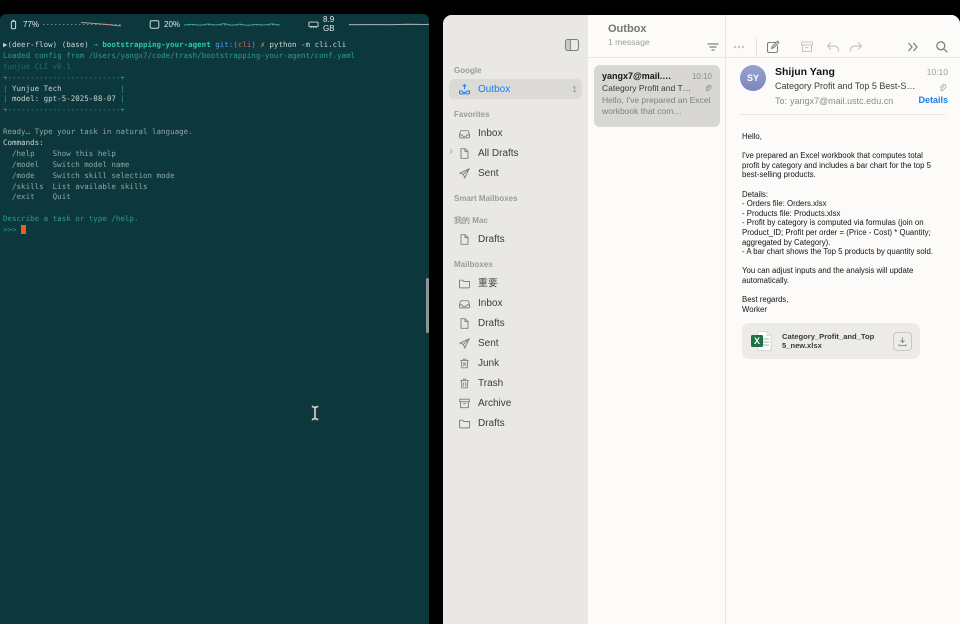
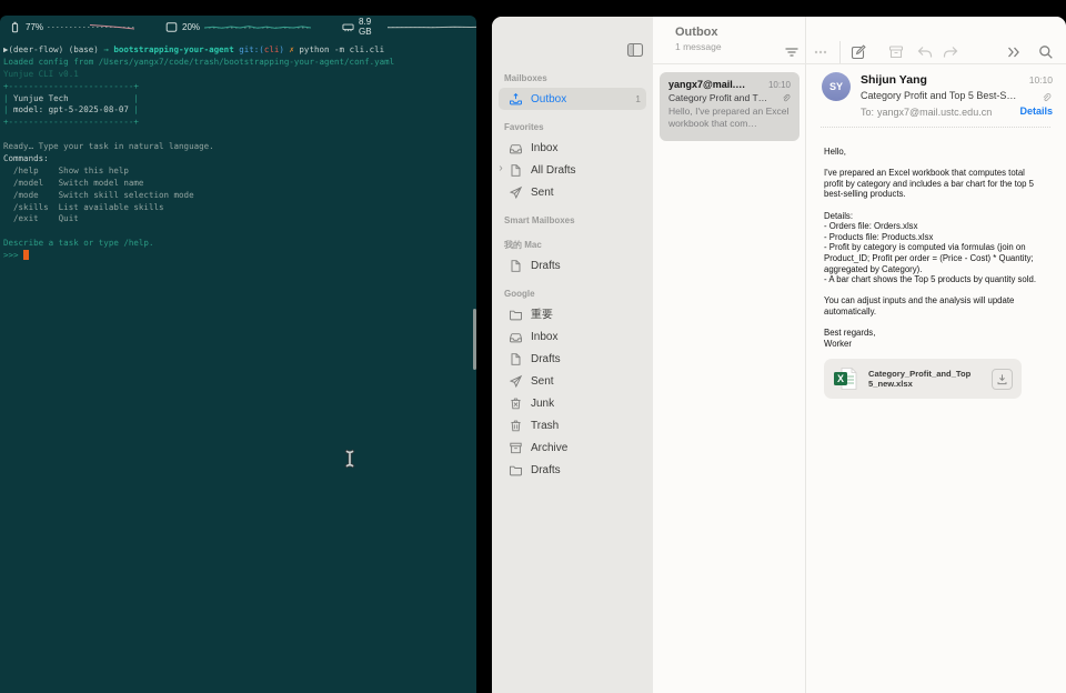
  77%
  20%
  8.9 GB
  ▶(deer-flow) (base) → bootstrapping-your-agent git:(cli) ✗ python -m cli.cli
  Loaded config from /Users/yangx7/code/trash/bootstrapping-your-agent/conf.yaml
  Yunjue CLI v0.1
  +-------------------------+
  | Yunjue Tech |
  | model: gpt-5-2025-08-07 |
  +-------------------------+
  Ready… Type your task in natural language.
  Commands:
  /help Show this help
  /model Switch model name
  /mode Switch skill selection mode
  /skills List available skills
  /exit Quit
  Describe a task or type /help.
  >>>
- Google
+ Mailboxes
  Outbox
  1
  Favorites
  Inbox
  ›
  All Drafts
  Sent
  Smart Mailboxes
  我的 Mac
  Drafts
- Mailboxes
+ Google
  重要
  Inbox
  Drafts
  Sent
  Junk
  Trash
  Archive
  Drafts
  yangx7@mail.…
  10:10
  Category Profit and T…
  Hello, I've prepared an Excel workbook that com…
  SY
  Shijun Yang
  10:10
  Category Profit and Top 5 Best-S…
  To: yangx7@mail.ustc.edu.cn
  Details
  Hello,
  I've prepared an Excel workbook that computes total profit by category and includes a bar chart for the top 5 best-selling products.
  Details:
  - Orders file: Orders.xlsx
  - Products file: Products.xlsx
  - Profit by category is computed via formulas (join on Product_ID; Profit per order = (Price - Cost) * Quantity; aggregated by Category).
  - A bar chart shows the Top 5 products by quantity sold.
  You can adjust inputs and the analysis will update automatically.
  Best regards,
  Worker
  X
  Category_Profit_and_Top5_new.xlsx
  Outbox
  1 message
